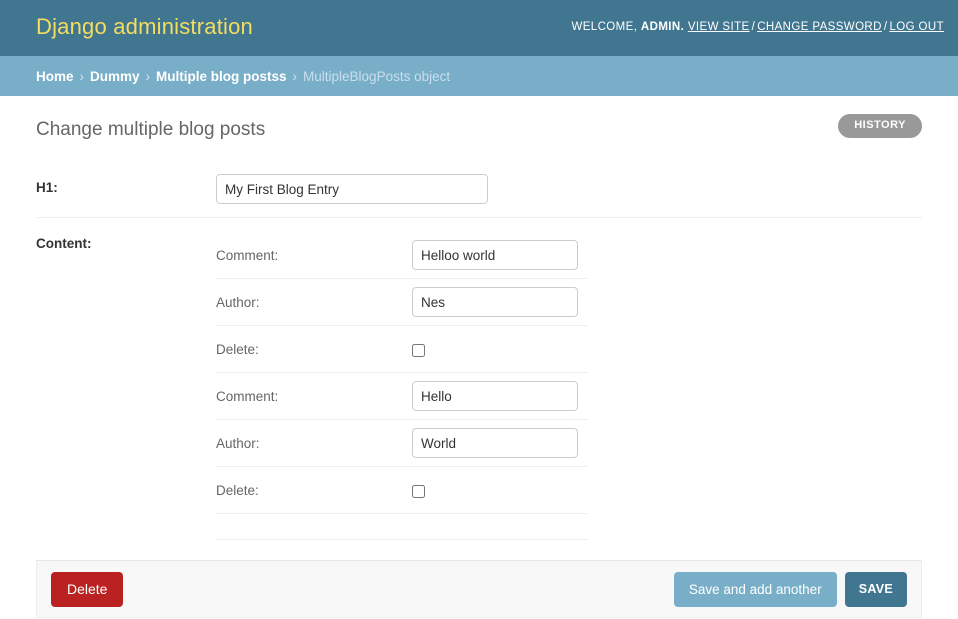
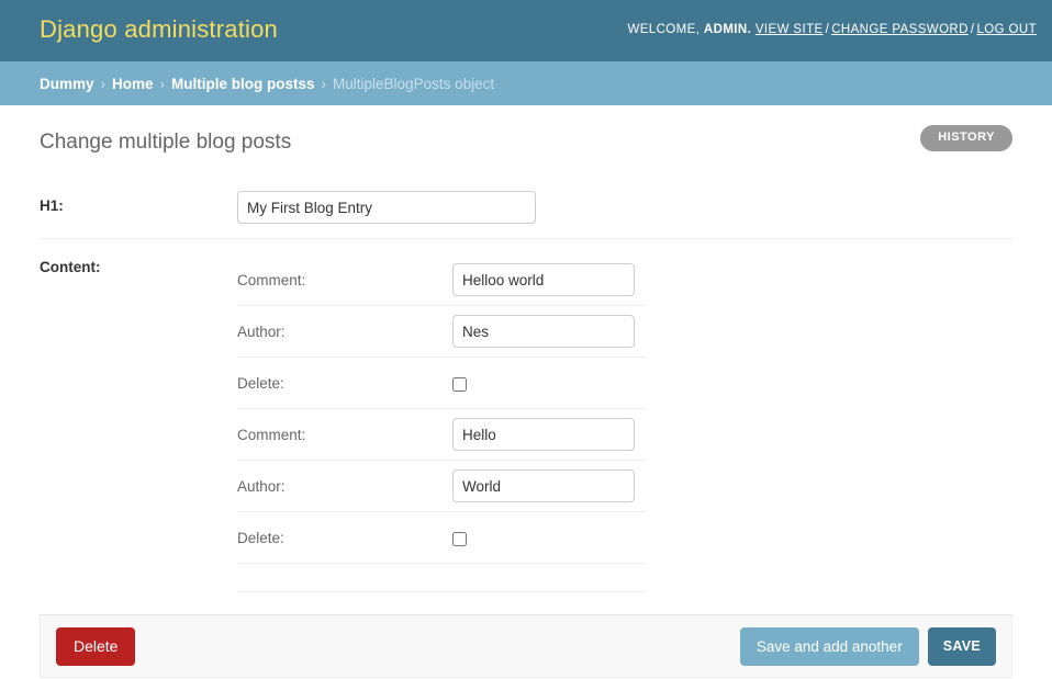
  Django administration
  WELCOME, ADMIN. VIEW SITE / CHANGE PASSWORD / LOG OUT
- Home
+ Dummy
  ›
- Dummy
+ Home
  ›
  Multiple blog postss
  ›
  MultipleBlogPosts object
  Change multiple blog posts
  HISTORY
  H1:
  My First Blog Entry
  Content:
  Comment:
  Helloo world
  Author:
  Nes
  Delete:
  Comment:
  Hello
  Author:
  World
  Delete:
  Delete
  Save and add another
  SAVE
